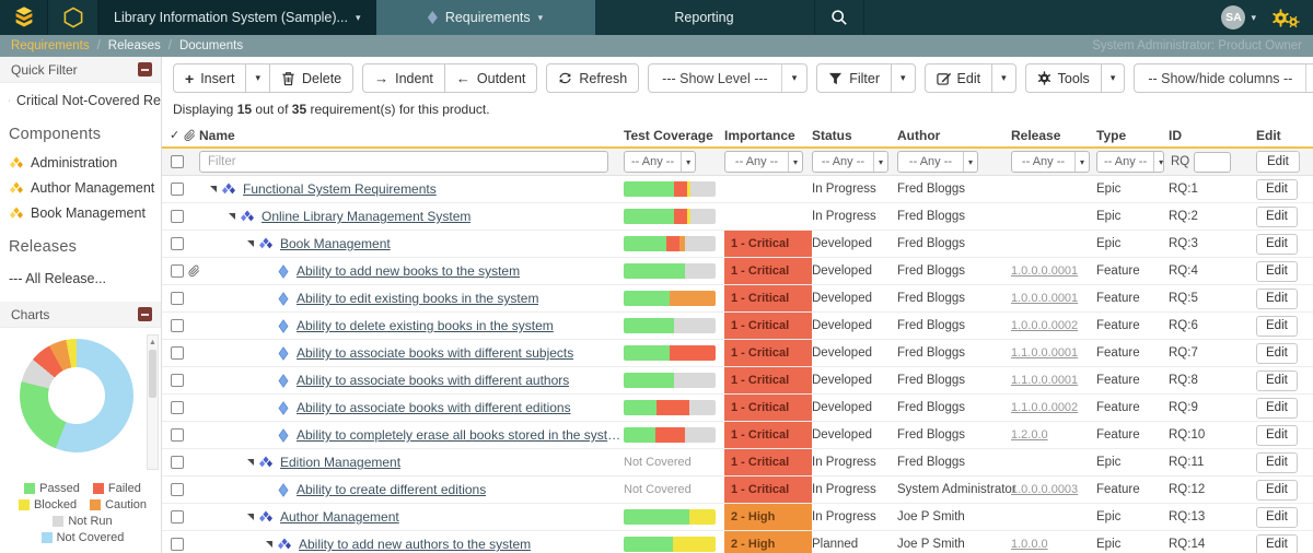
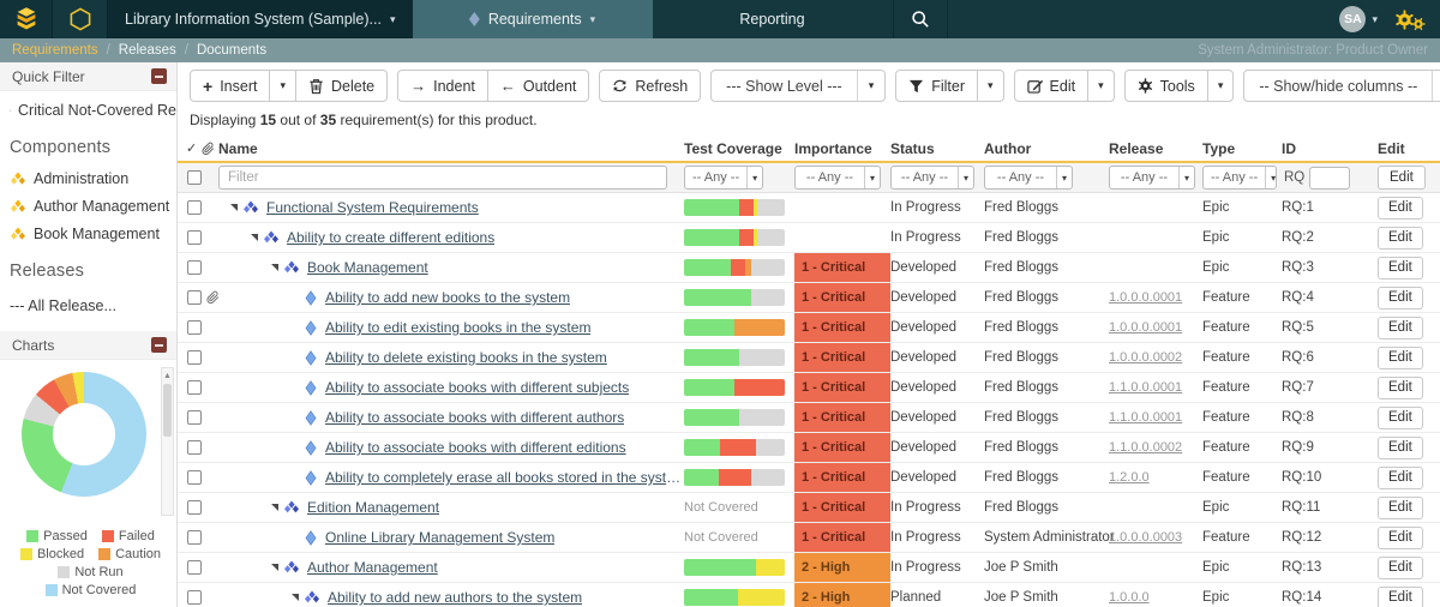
  Library Information System (Sample)...
  ▾
  Requirements
  ▾
  Reporting
  SA
  ▾
  Requirements
  /
  Releases
  /
  Documents
  System Administrator: Product Owner
  Quick Filter
  Critical Not-Covered Re
  Components
  Administration
  Author Management
  Book Management
  Releases
  --- All Release...
  Charts
  Passed
  Failed
  Blocked
  Caution
  Not Run
  Not Covered
  +
  Insert
  ▾
  Delete
  →
  Indent
  ←
  Outdent
  Refresh
  --- Show Level ---
  ▾
  Filter
  ▾
  Edit
  ▾
  Tools
  ▾
  -- Show/hide columns --
  Displaying 15 out of 35 requirement(s) for this product.
  ✓
  Name
  Test Coverage
  Importance
  Status
  Author
  Release
  Type
  ID
  Edit
  Filter
  -- Any --
  ▾
  -- Any --
  ▾
  -- Any --
  ▾
  -- Any --
  ▾
  -- Any --
  ▾
  -- Any --
  ▾
  RQ
  Edit
  Functional System Requirements
  In Progress
  Fred Bloggs
  Epic
  RQ:1
  Edit
- Online Library Management System
+ Ability to create different editions
  In Progress
  Fred Bloggs
  Epic
  RQ:2
  Edit
  Book Management
  1 - Critical
  Developed
  Fred Bloggs
  Epic
  RQ:3
  Edit
  Ability to add new books to the system
  1 - Critical
  Developed
  Fred Bloggs
  1.0.0.0.0001
  Feature
  RQ:4
  Edit
  Ability to edit existing books in the system
  1 - Critical
  Developed
  Fred Bloggs
  1.0.0.0.0001
  Feature
  RQ:5
  Edit
  Ability to delete existing books in the system
  1 - Critical
  Developed
  Fred Bloggs
  1.0.0.0.0002
  Feature
  RQ:6
  Edit
  Ability to associate books with different subjects
  1 - Critical
  Developed
  Fred Bloggs
  1.1.0.0.0001
  Feature
  RQ:7
  Edit
  Ability to associate books with different authors
  1 - Critical
  Developed
  Fred Bloggs
  1.1.0.0.0001
  Feature
  RQ:8
  Edit
  Ability to associate books with different editions
  1 - Critical
  Developed
  Fred Bloggs
  1.1.0.0.0002
  Feature
  RQ:9
  Edit
  Ability to completely erase all books stored in the system
  1 - Critical
  Developed
  Fred Bloggs
  1.2.0.0
  Feature
  RQ:10
  Edit
  Edition Management
  Not Covered
  1 - Critical
  In Progress
  Fred Bloggs
  Epic
  RQ:11
  Edit
- Ability to create different editions
+ Online Library Management System
  Not Covered
  1 - Critical
  In Progress
  System Administrato
  1.0.0.0.0003
  Feature
  RQ:12
  Edit
  Author Management
  2 - High
  In Progress
  Joe P Smith
  Epic
  RQ:13
  Edit
  Ability to add new authors to the system
  2 - High
  Planned
  Joe P Smith
  1.0.0.0
  Epic
  RQ:14
  Edit
